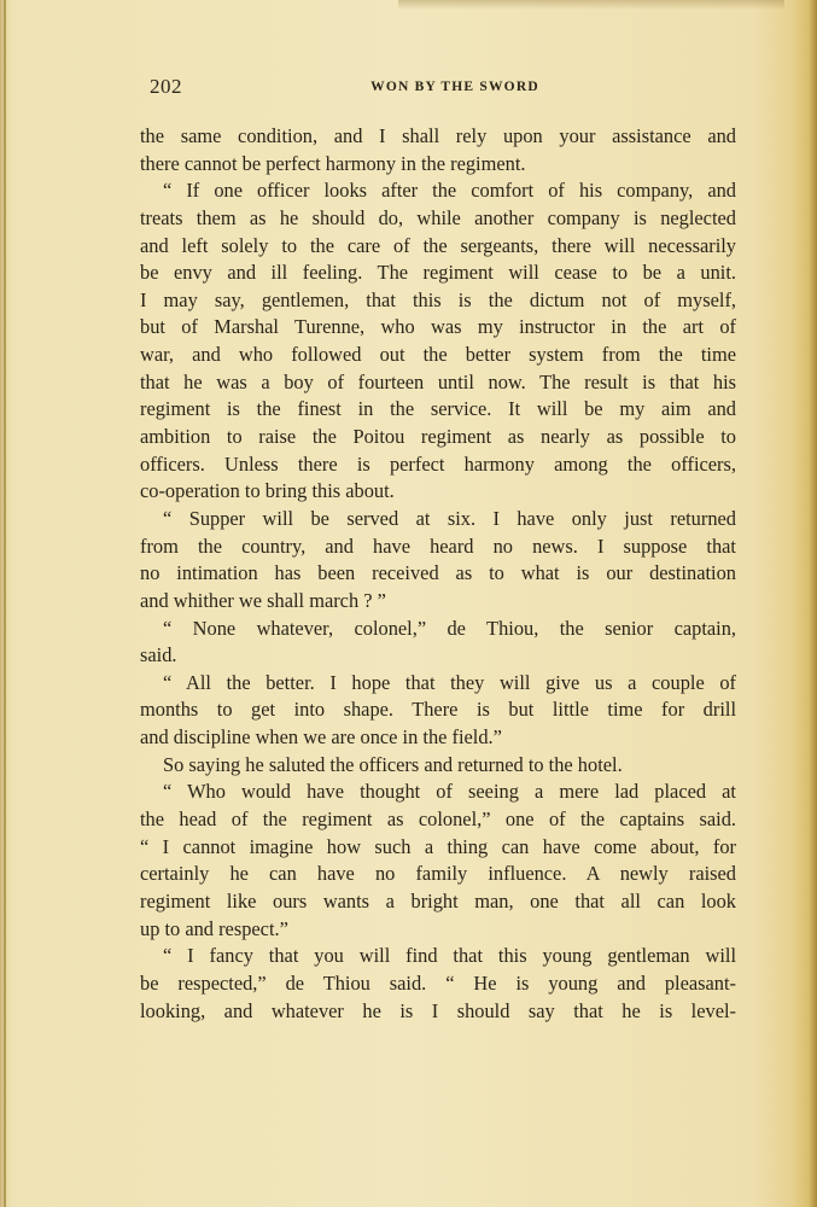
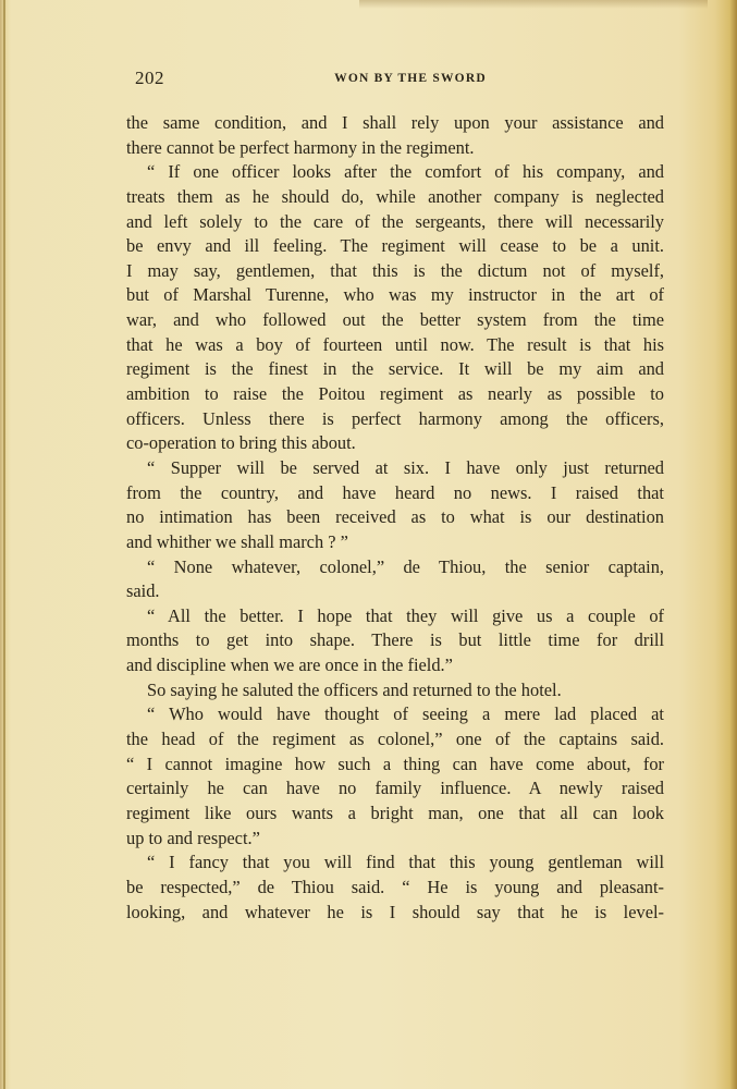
  202
  WON BY THE SWORD
  the same condition, and I shall rely upon your assistance and
  there cannot be perfect harmony in the regiment.
  “ If one officer looks after the comfort of his company, and
  treats them as he should do, while another company is neglected
  and left solely to the care of the sergeants, there will necessarily
  be envy and ill feeling. The regiment will cease to be a unit.
  I may say, gentlemen, that this is the dictum not of myself,
  but of Marshal Turenne, who was my instructor in the art of
  war, and who followed out the better system from the time
  that he was a boy of fourteen until now. The result is that his
  regiment is the finest in the service. It will be my aim and
  ambition to raise the Poitou regiment as nearly as possible to
  officers. Unless there is perfect harmony among the officers,
  co-operation to bring this about.
  “ Supper will be served at six. I have only just returned
- from the country, and have heard no news. I suppose that
+ from the country, and have heard no news. I raised that
  no intimation has been received as to what is our destination
  and whither we shall march ? ”
  “ None whatever, colonel,” de Thiou, the senior captain,
  said.
  “ All the better. I hope that they will give us a couple of
  months to get into shape. There is but little time for drill
  and discipline when we are once in the field.”
  So saying he saluted the officers and returned to the hotel.
  “ Who would have thought of seeing a mere lad placed at
  the head of the regiment as colonel,” one of the captains said.
  “ I cannot imagine how such a thing can have come about, for
  certainly he can have no family influence. A newly raised
  regiment like ours wants a bright man, one that all can look
  up to and respect.”
  “ I fancy that you will find that this young gentleman will
  be respected,” de Thiou said. “ He is young and pleasant-
  looking, and whatever he is I should say that he is level-
